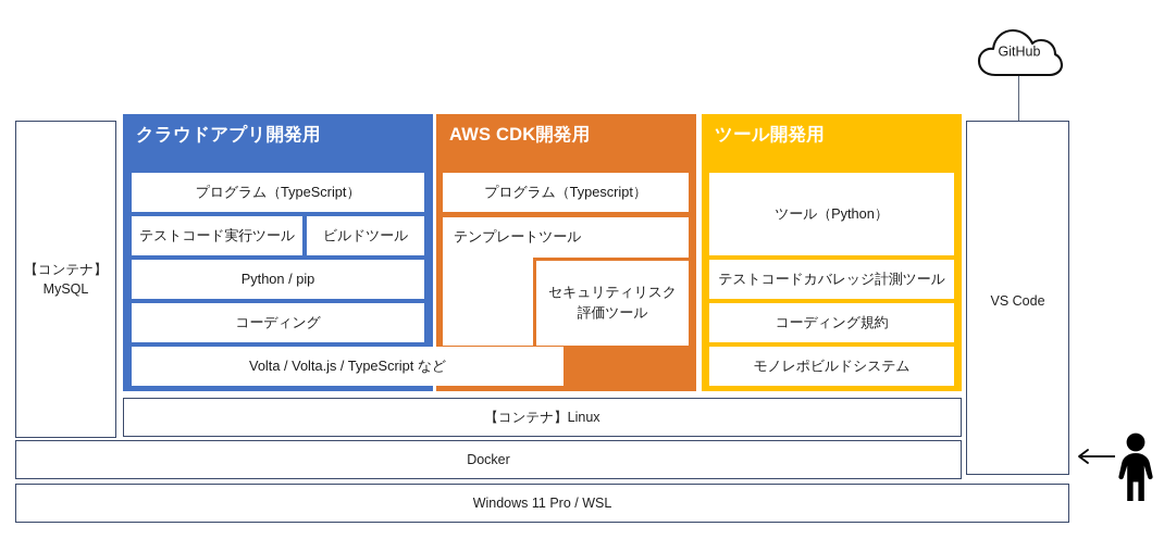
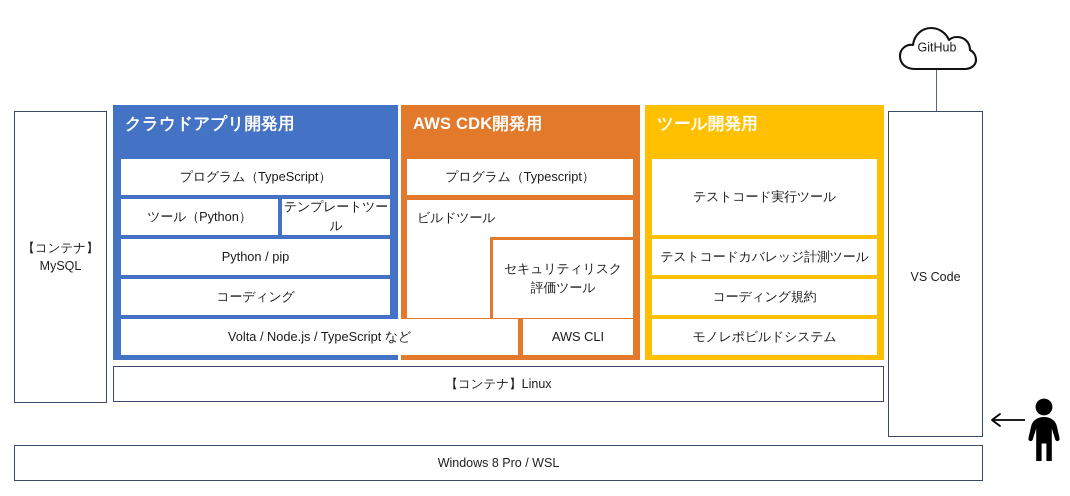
  GitHub
  【コンテナ】
  MySQL
  クラウドアプリ開発用
  プログラム（TypeScript）
- テストコード実行ツール
+ ツール（Python）
- ビルドツール
+ テンプレートツール
  Python / pip
  コーディング
  AWS CDK開発用
  プログラム（Typescript）
- テンプレートツール
+ ビルドツール
  セキュリティリスク
  評価ツール
  ツール開発用
- ツール（Python）
+ テストコード実行ツール
  テストコードカバレッジ計測ツール
  コーディング規約
  モノレポビルドシステム
- Volta / Volta.js / TypeScript など
+ Volta / Node.js / TypeScript など
+ AWS CLI
  VS Code
  【コンテナ】Linux
- Docker
- Windows 11 Pro / WSL
+ Windows 8 Pro / WSL
